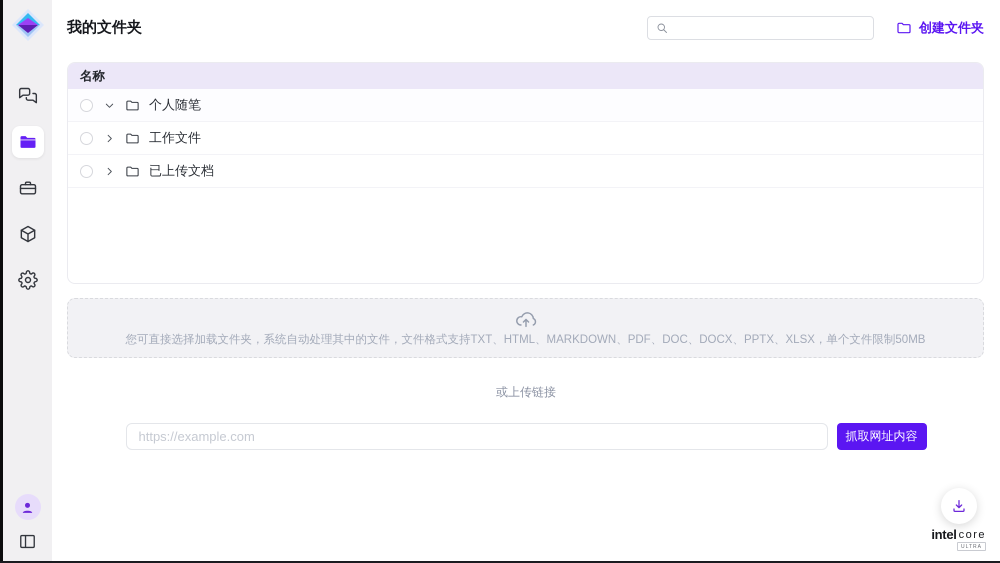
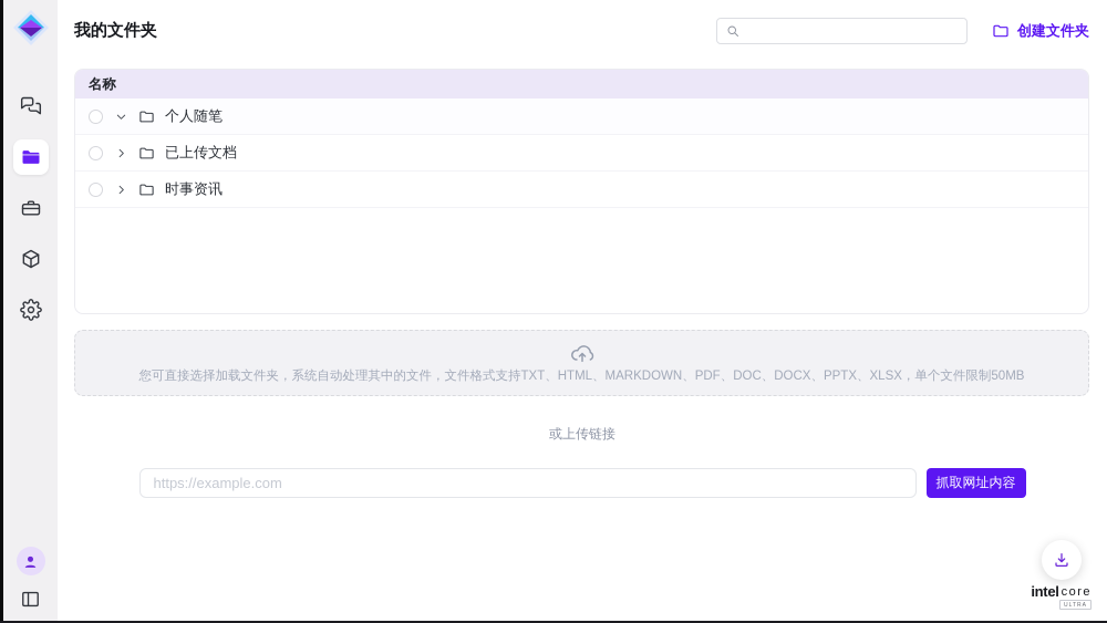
  我的文件夹
  创建文件夹
  名称
  个人随笔
- 工作文件
  已上传文档
+ 时事资讯
  您可直接选择加载文件夹，系统自动处理其中的文件，文件格式支持TXT、HTML、MARKDOWN、PDF、DOC、DOCX、PPTX、XLSX，单个文件限制50MB
  或上传链接
  https://example.com
  抓取网址内容
  intel
  core
